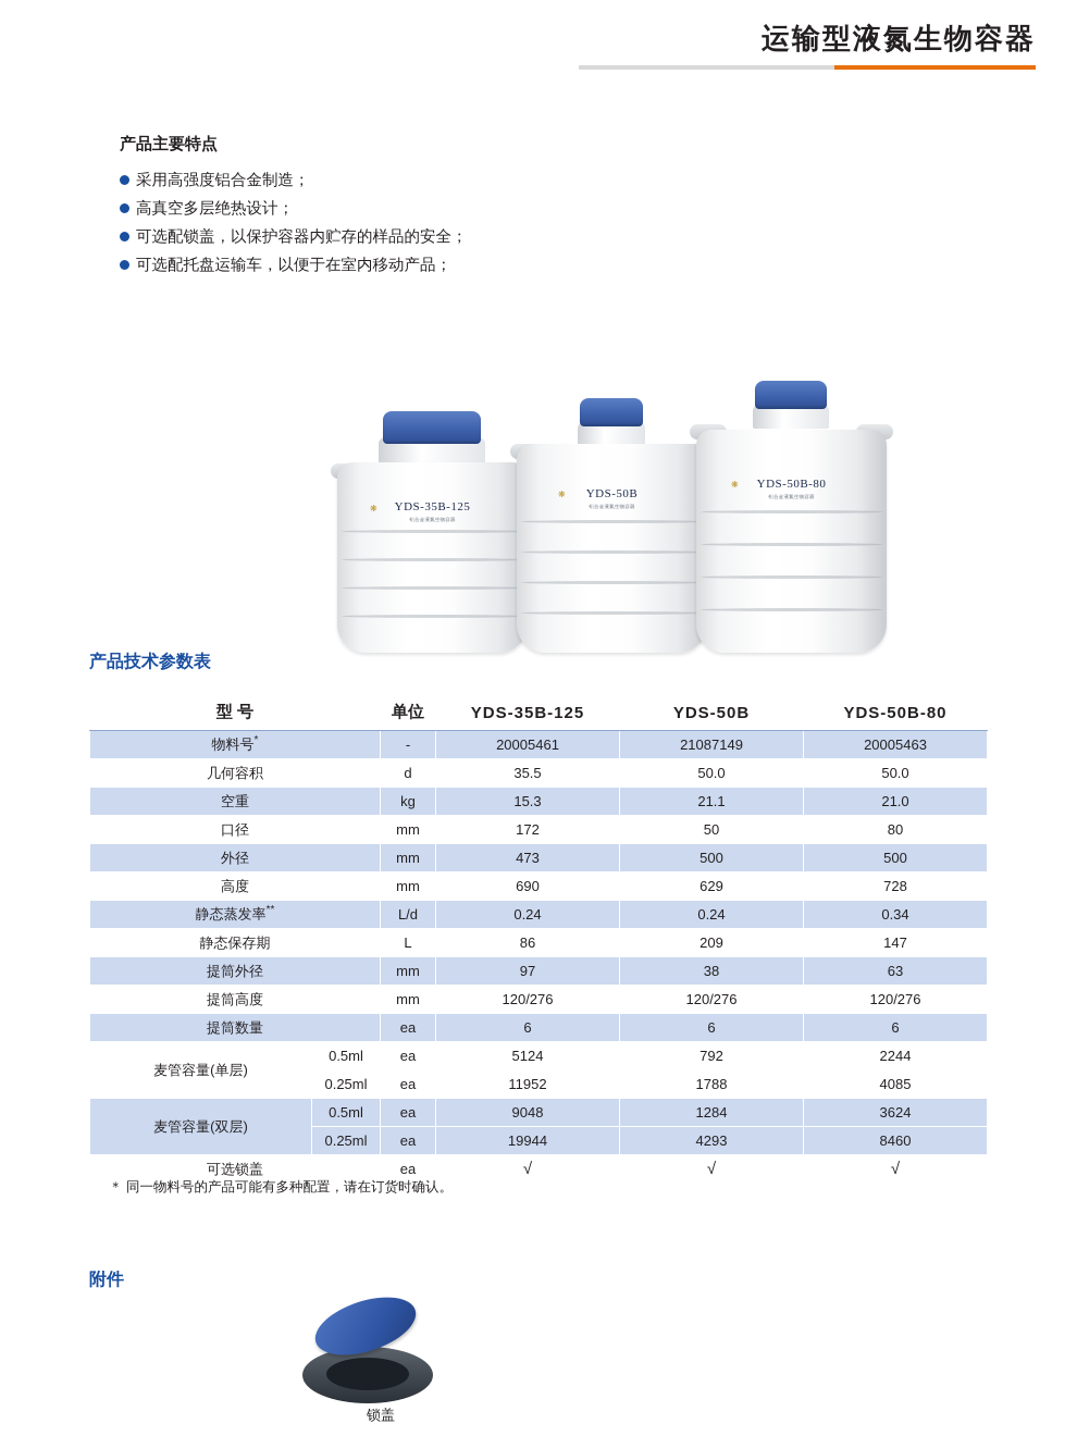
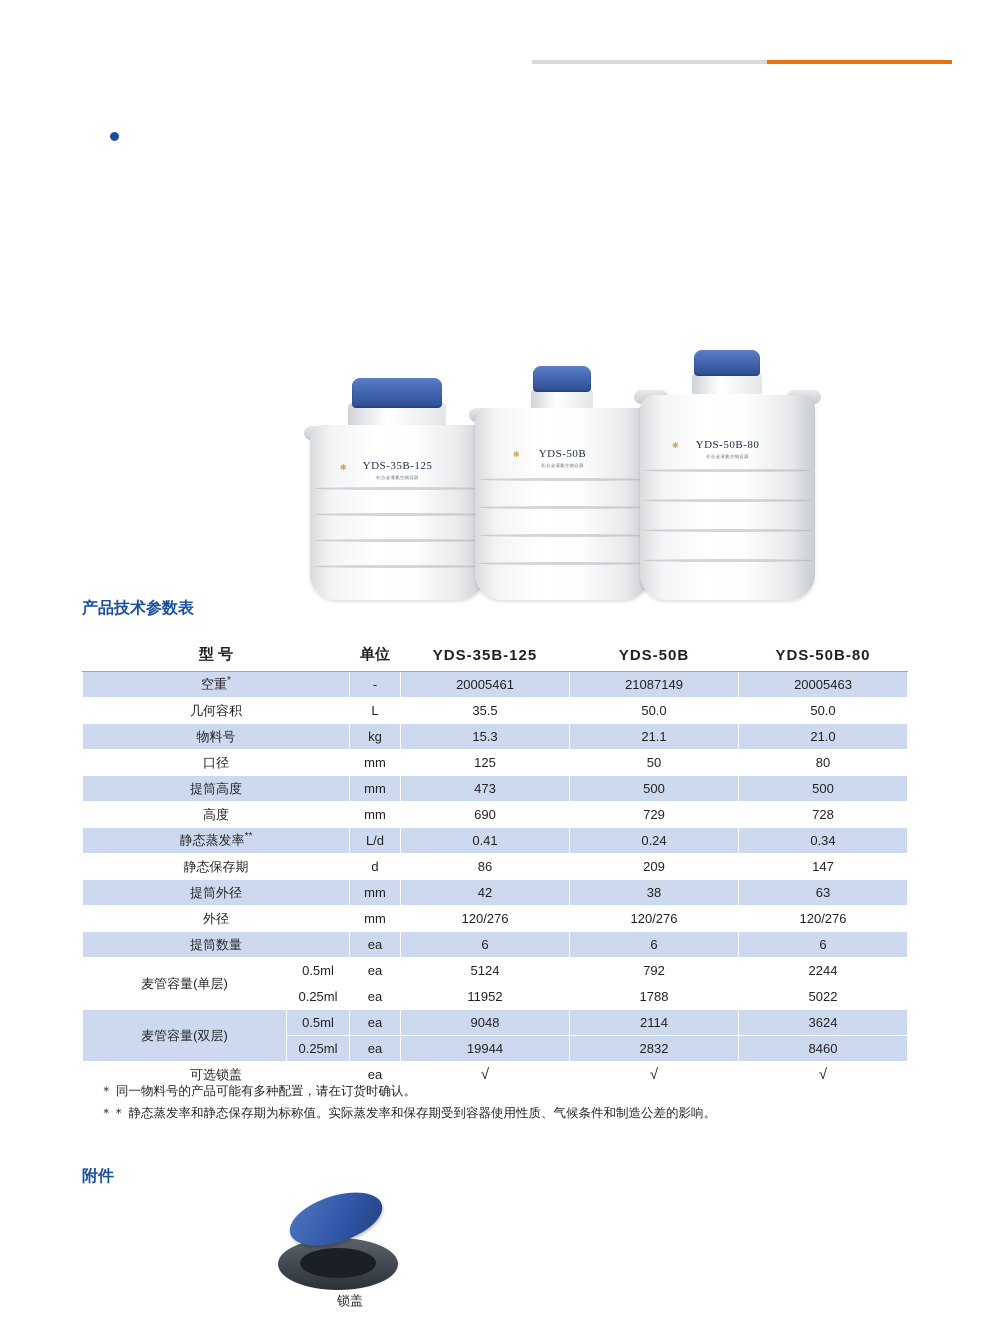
- 运输型液氮生物容器
- 产品主要特点
- 采用高强度铝合金制造；
- 高真空多层绝热设计；
- 可选配锁盖，以保护容器内贮存的样品的安全；
- 可选配托盘运输车，以便于在室内移动产品；
  ❋
  YDS-35B-125
  ❋
  YDS-50B
  ❋
  YDS-50B-80
  产品技术参数表
  型 号	单位	YDS-35B-125	YDS-50B	YDS-50B-80
- 物料号*	-	20005461	21087149	20005463
+ 空重*	-	20005461	21087149	20005463
- 几何容积	d	35.5	50.0	50.0
+ 几何容积	L	35.5	50.0	50.0
- 空重	kg	15.3	21.1	21.0
+ 物料号	kg	15.3	21.1	21.0
- 口径	mm	172	50	80
+ 口径	mm	125	50	80
- 外径	mm	473	500	500
+ 提筒高度	mm	473	500	500
- 高度	mm	690	629	728
+ 高度	mm	690	729	728
- 静态蒸发率**	L/d	0.24	0.24	0.34
+ 静态蒸发率**	L/d	0.41	0.24	0.34
- 静态保存期	L	86	209	147
+ 静态保存期	d	86	209	147
- 提筒外径	mm	97	38	63
+ 提筒外径	mm	42	38	63
- 提筒高度	mm	120/276	120/276	120/276
+ 外径	mm	120/276	120/276	120/276
  提筒数量	ea	6	6	6
  麦管容量(单层)	0.5ml	ea	5124	792	2244
- 0.25ml	ea	11952	1788	4085
+ 0.25ml	ea	11952	1788	5022
- 麦管容量(双层)	0.5ml	ea	9048	1284	3624
+ 麦管容量(双层)	0.5ml	ea	9048	2114	3624
- 0.25ml	ea	19944	4293	8460
+ 0.25ml	ea	19944	2832	8460
  可选锁盖	ea	√	√	√
  ＊ 同一物料号的产品可能有多种配置，请在订货时确认。
+ ＊＊ 静态蒸发率和静态保存期为标称值。实际蒸发率和保存期受到容器使用性质、气候条件和制造公差的影响。
  附件
  锁盖
